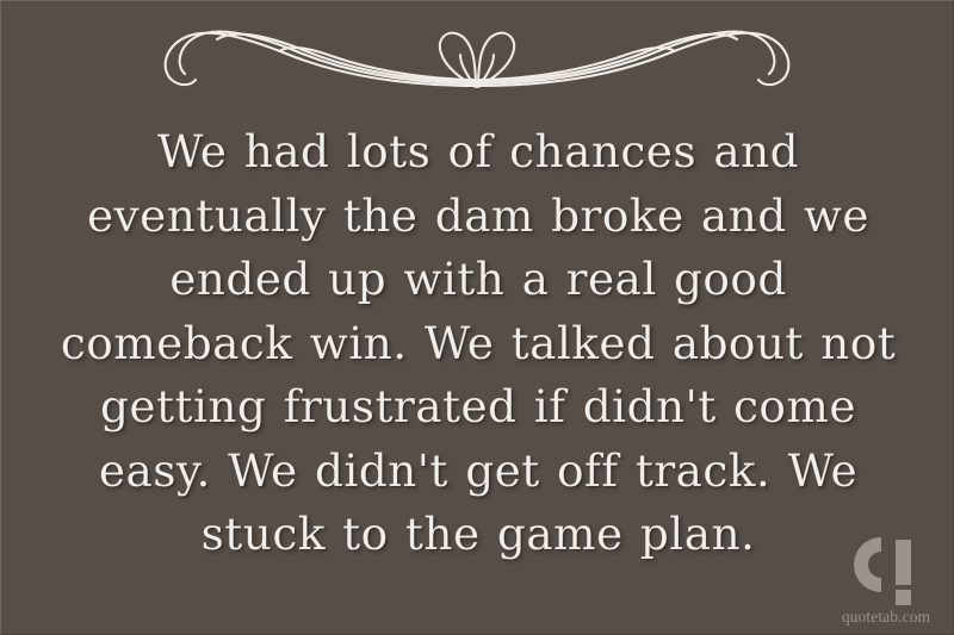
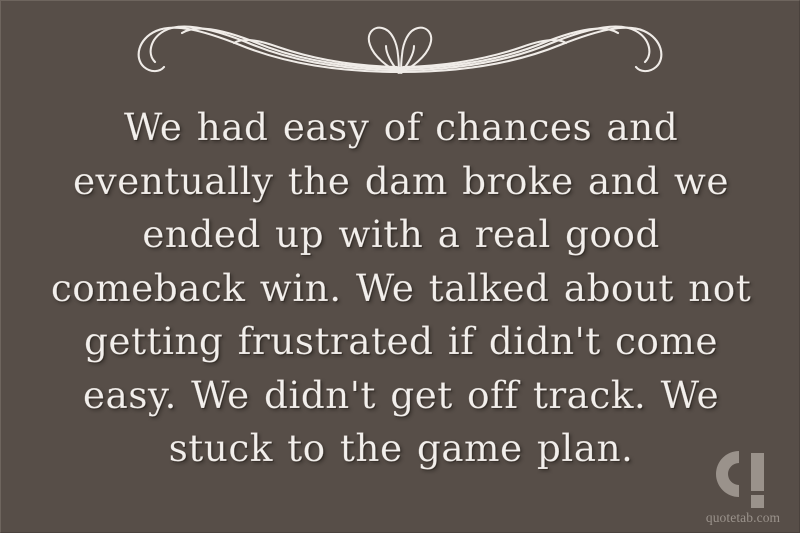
- We had lots of chances and eventually the dam broke and we ended up with a real good comeback win. We talked about not getting frustrated if didn't come easy. We didn't get off track. We stuck to the game plan.
+ We had easy of chances and eventually the dam broke and we ended up with a real good comeback win. We talked about not getting frustrated if didn't come easy. We didn't get off track. We stuck to the game plan.
  quotetab.com
